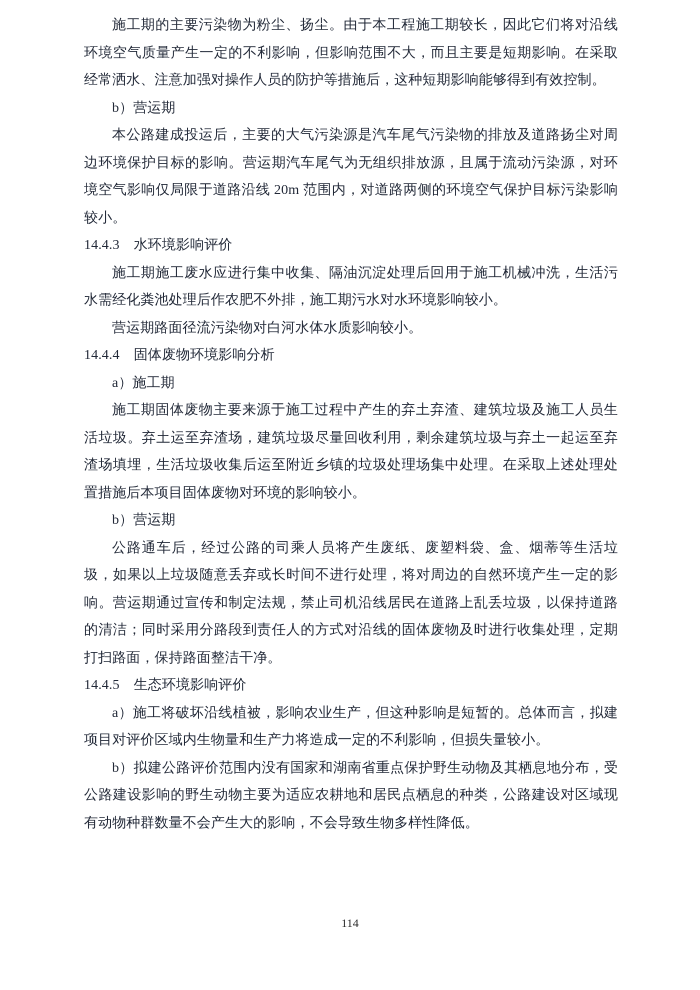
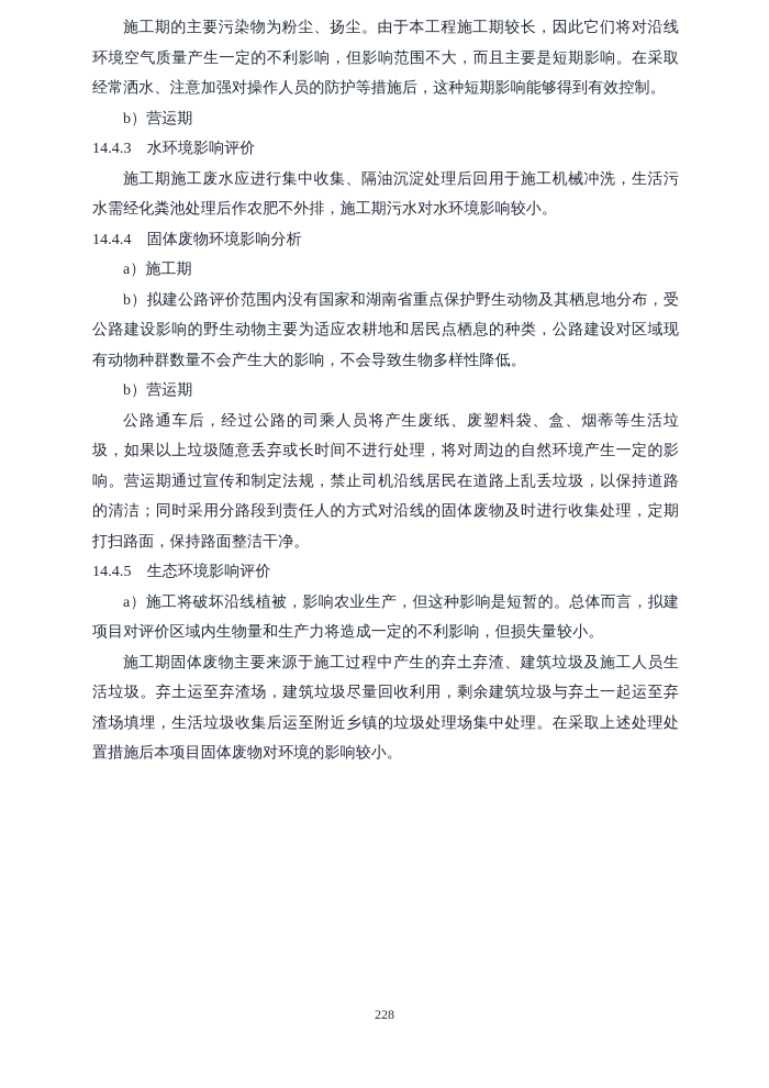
  施工期的主要污染物为粉尘、扬尘。由于本工程施工期较长，因此它们将对沿线环境空气质量产生一定的不利影响，但影响范围不大，而且主要是短期影响。在采取经常洒水、注意加强对操作人员的防护等措施后，这种短期影响能够得到有效控制。
  b）营运期
- 本公路建成投运后，主要的大气污染源是汽车尾气污染物的排放及道路扬尘对周边环境保护目标的影响。营运期汽车尾气为无组织排放源，且属于流动污染源，对环境空气影响仅局限于道路沿线 20m 范围内，对道路两侧的环境空气保护目标污染影响较小。
  14.4.3 水环境影响评价
  施工期施工废水应进行集中收集、隔油沉淀处理后回用于施工机械冲洗，生活污水需经化粪池处理后作农肥不外排，施工期污水对水环境影响较小。
- 营运期路面径流污染物对白河水体水质影响较小。
  14.4.4 固体废物环境影响分析
  a）施工期
- 施工期固体废物主要来源于施工过程中产生的弃土弃渣、建筑垃圾及施工人员生活垃圾。弃土运至弃渣场，建筑垃圾尽量回收利用，剩余建筑垃圾与弃土一起运至弃渣场填埋，生活垃圾收集后运至附近乡镇的垃圾处理场集中处理。在采取上述处理处置措施后本项目固体废物对环境的影响较小。
+ b）拟建公路评价范围内没有国家和湖南省重点保护野生动物及其栖息地分布，受公路建设影响的野生动物主要为适应农耕地和居民点栖息的种类，公路建设对区域现有动物种群数量不会产生大的影响，不会导致生物多样性降低。
  b）营运期
  公路通车后，经过公路的司乘人员将产生废纸、废塑料袋、盒、烟蒂等生活垃圾，如果以上垃圾随意丢弃或长时间不进行处理，将对周边的自然环境产生一定的影响。营运期通过宣传和制定法规，禁止司机沿线居民在道路上乱丢垃圾，以保持道路的清洁；同时采用分路段到责任人的方式对沿线的固体废物及时进行收集处理，定期打扫路面，保持路面整洁干净。
  14.4.5 生态环境影响评价
  a）施工将破坏沿线植被，影响农业生产，但这种影响是短暂的。总体而言，拟建项目对评价区域内生物量和生产力将造成一定的不利影响，但损失量较小。
- b）拟建公路评价范围内没有国家和湖南省重点保护野生动物及其栖息地分布，受公路建设影响的野生动物主要为适应农耕地和居民点栖息的种类，公路建设对区域现有动物种群数量不会产生大的影响，不会导致生物多样性降低。
+ 施工期固体废物主要来源于施工过程中产生的弃土弃渣、建筑垃圾及施工人员生活垃圾。弃土运至弃渣场，建筑垃圾尽量回收利用，剩余建筑垃圾与弃土一起运至弃渣场填埋，生活垃圾收集后运至附近乡镇的垃圾处理场集中处理。在采取上述处理处置措施后本项目固体废物对环境的影响较小。
- 114
+ 228
